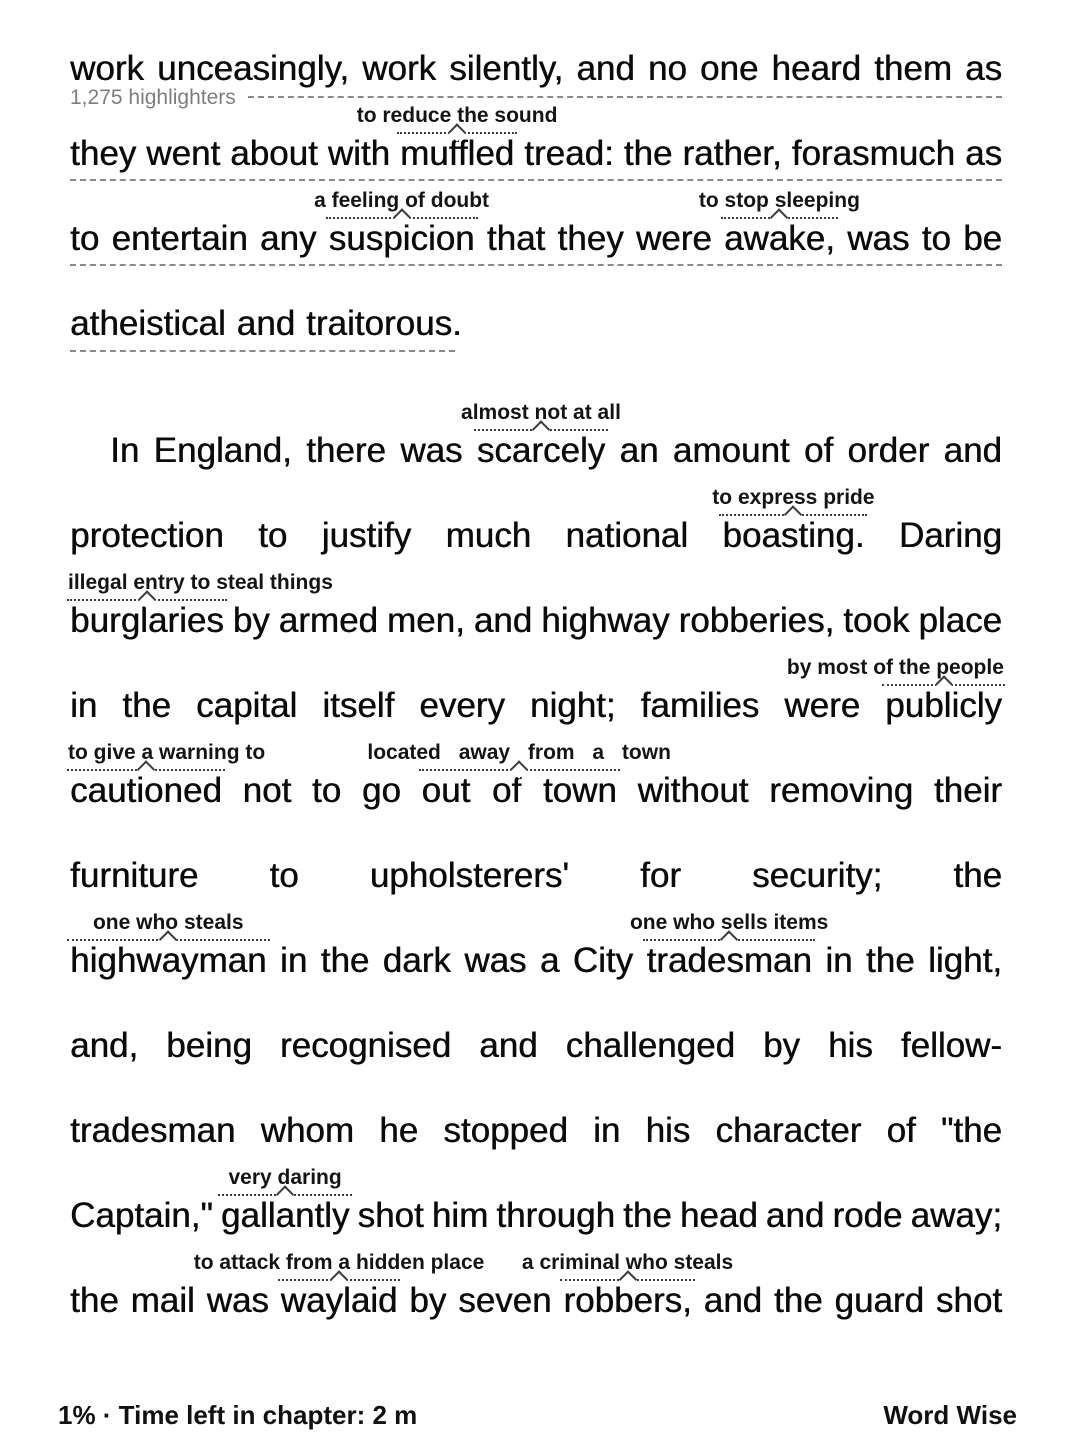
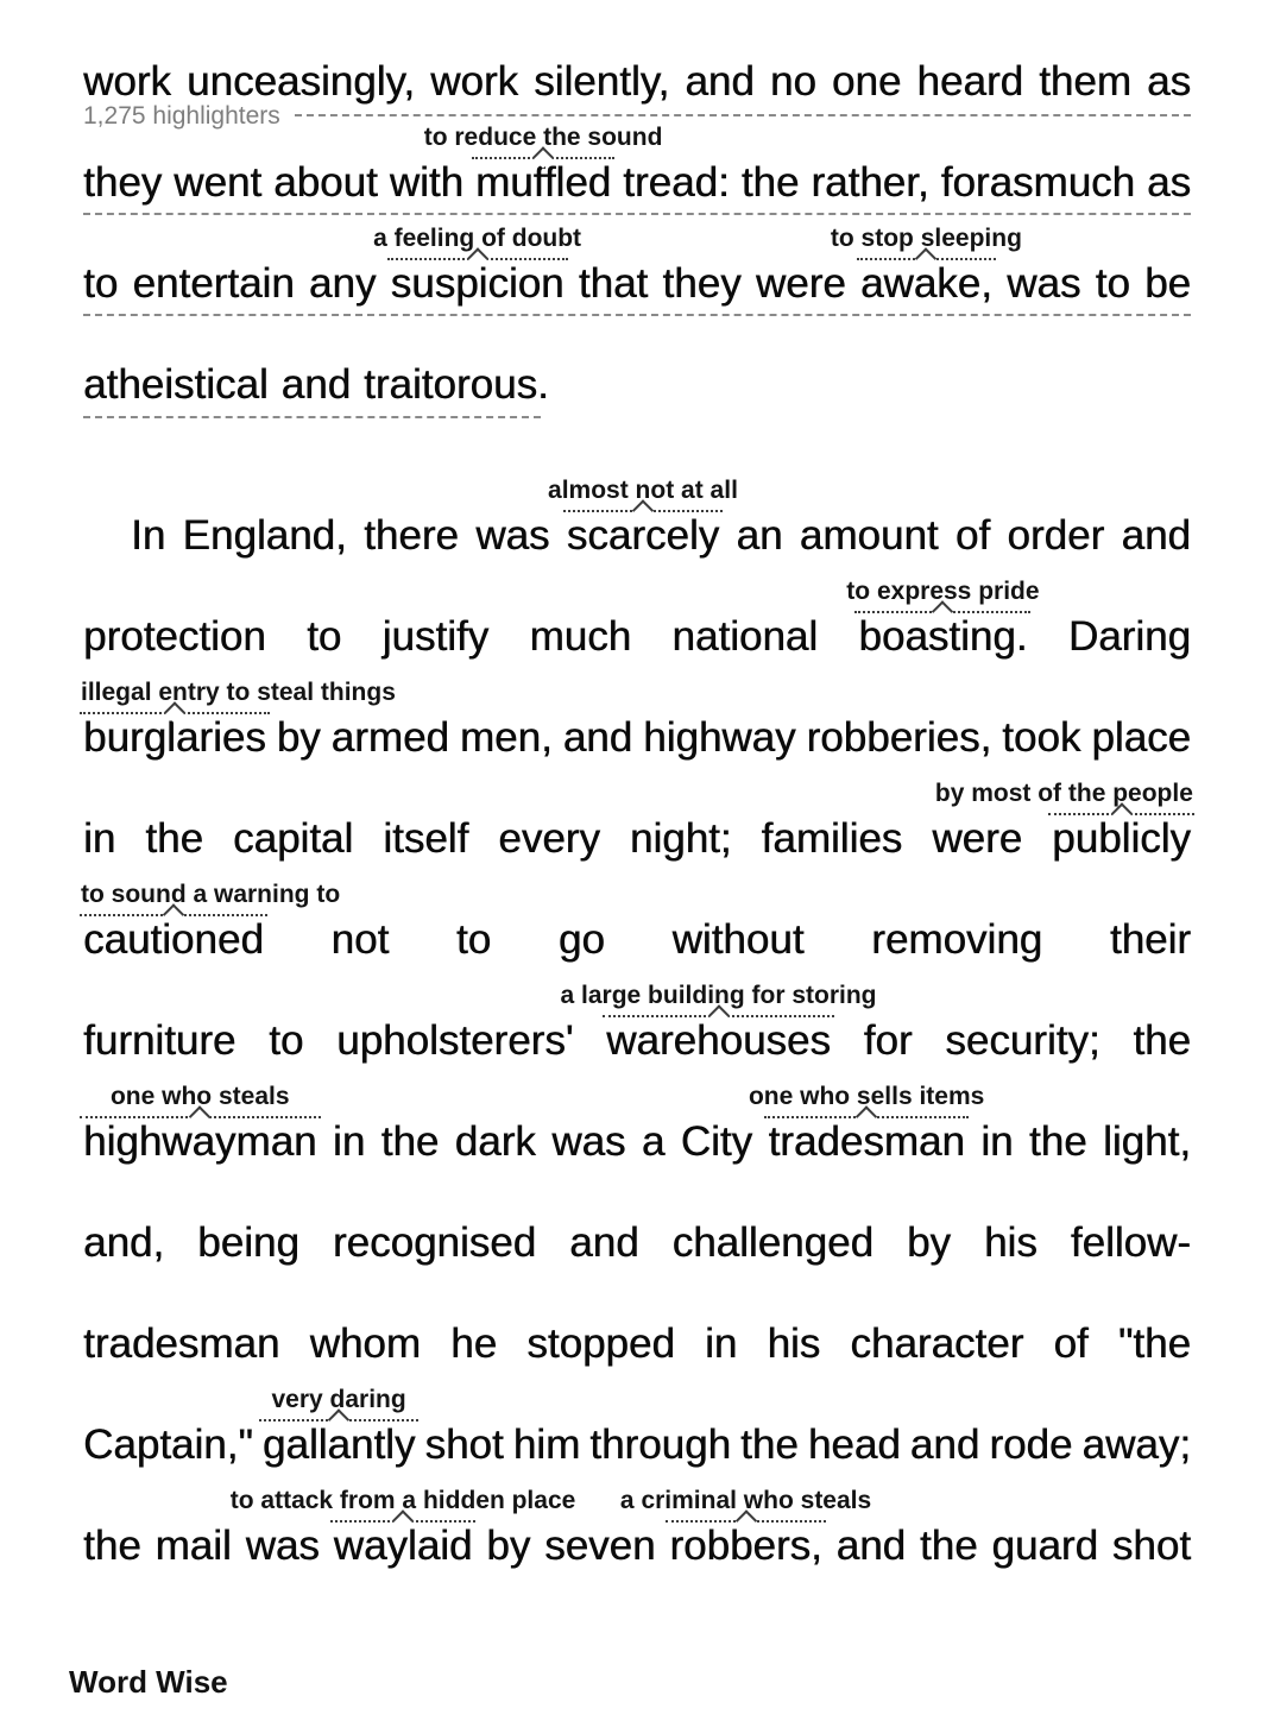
  work
  unceasingly,
  work
  silently,
  and
  no
  one
  heard
  them
  as
  1,275 highlighters
  they
  went
  about
  with
  muffled
  to reduce the sound
  tread:
  the
  rather,
  forasmuch
  as
  to
  entertain
  any
  suspicion
  a feeling of doubt
  that
  they
  were
  awake,
  to stop sleeping
  was
  to
  be
  atheistical
  and
  traitorous.
  In
  England,
  there
  was
  scarcely
  almost not at all
  an
  amount
  of
  order
  and
  protection
  to
  justify
  much
  national
  boasting.
  to express pride
  Daring
  burglaries
  illegal entry to steal things
  by
  armed
  men,
  and
  highway
  robberies,
  took
  place
  in
  the
  capital
  itself
  every
  night;
  families
  were
  publicly
  by most of the people
  cautioned
- to give a warning to
+ to sound a warning to
  not
  to
  go
- out of town
- located away from a town
  without
  removing
  their
  furniture
  to
  upholsterers'
+ warehouses
+ a large building for storing
  for
  security;
  the
  highwayman
  one who steals
  in
  the
  dark
  was
  a
  City
  tradesman
  one who sells items
  in
  the
  light,
  and,
  being
  recognised
  and
  challenged
  by
  his
  fellow-
  tradesman
  whom
  he
  stopped
  in
  his
  character
  of
  "the
  Captain,"
  gallantly
  very daring
  shot
  him
  through
  the
  head
  and
  rode
  away;
  the
  mail
  was
  waylaid
  to attack from a hidden place
  by
  seven
  robbers,
  a criminal who steals
  and
  the
  guard
  shot
- 1% · Time left in chapter: 2 m
  Word Wise
